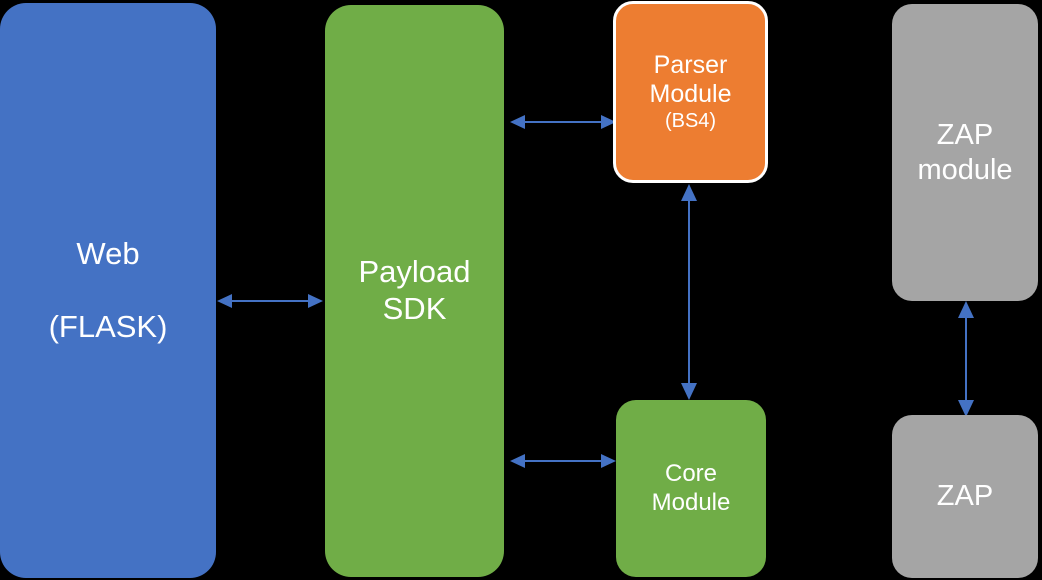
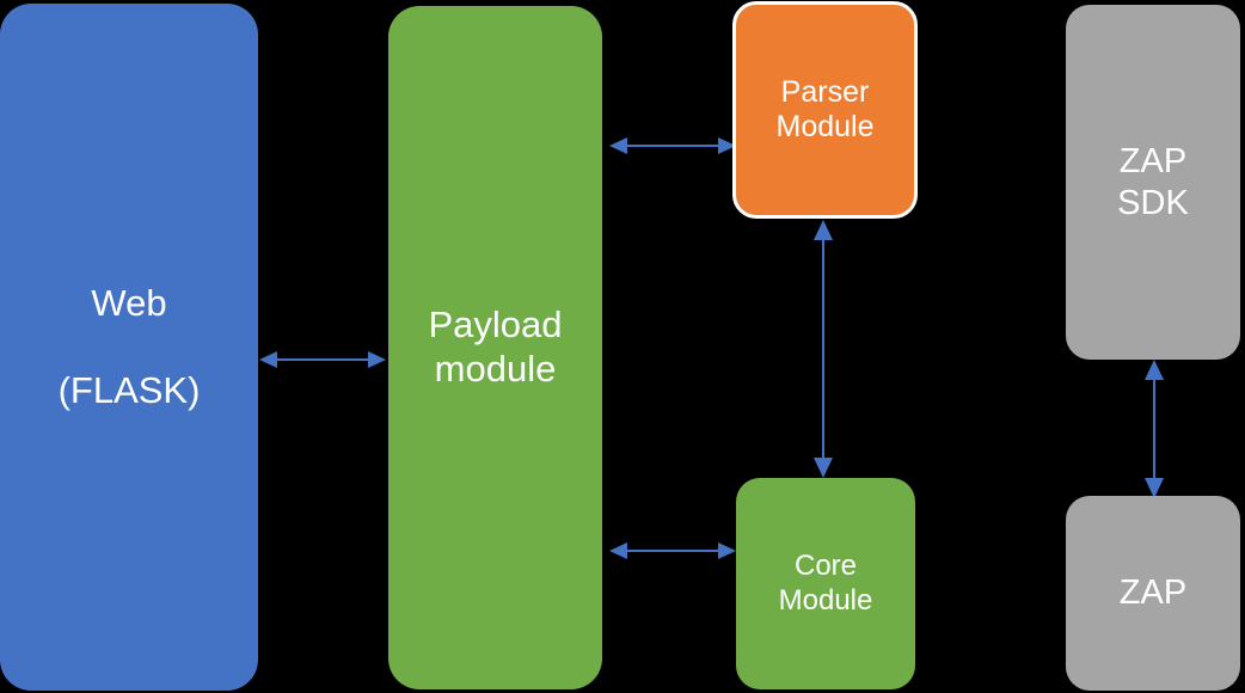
  Web
  (FLASK)
  Payload
- SDK
+ module
  Parser
  Module
- (BS4)
  Core
  Module
  ZAP
- module
+ SDK
  ZAP
